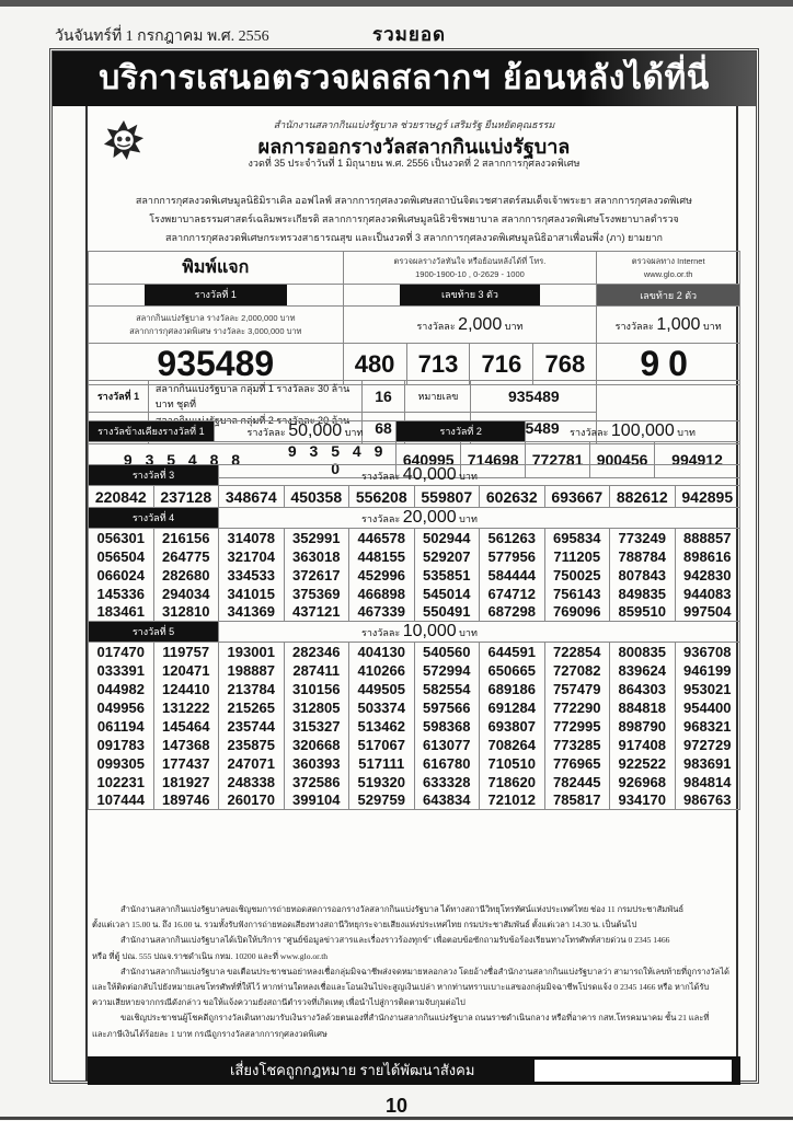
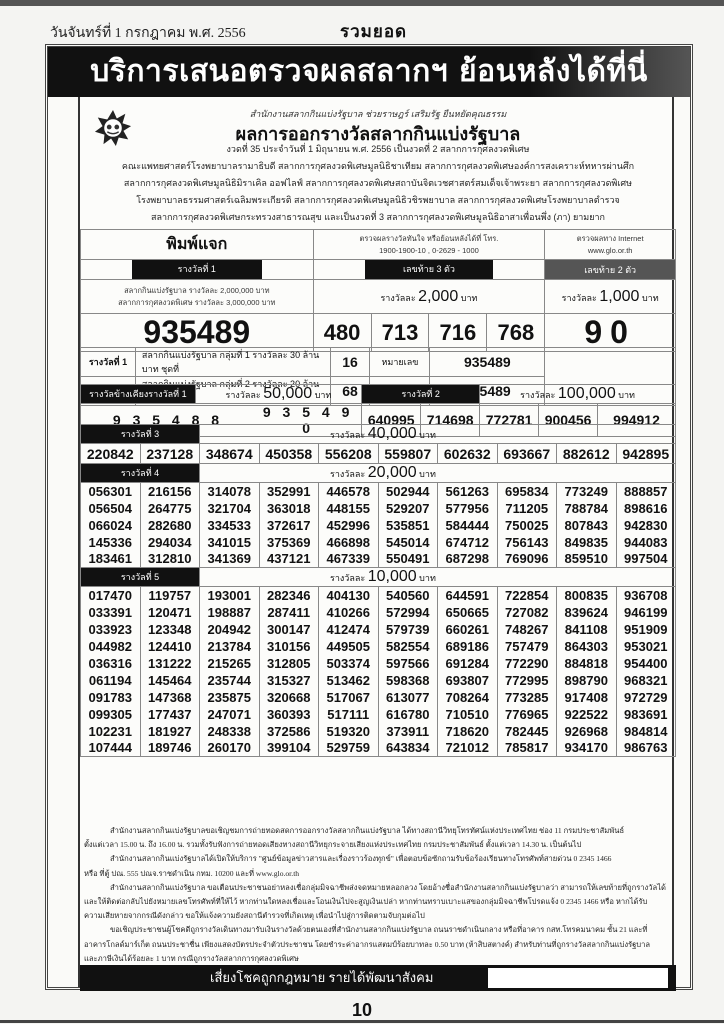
  วันจันทร์ที่ 1 กรกฎาคม พ.ศ. 2556
  รวมยอด
  บริการเสนอตรวจผลสลากฯ ย้อนหลังได้ที่นี่
  สำนักงานสลากกินแบ่งรัฐบาล ช่วยราษฎร์ เสริมรัฐ ยืนหยัดคุณธรรม
  ผลการออกรางวัลสลากกินแบ่งรัฐบาล
  งวดที่ 35 ประจำวันที่ 1 มิถุนายน พ.ศ. 2556 เป็นงวดที่ 2 สลากการกุศลงวดพิเศษ
+ คณะแพทยศาสตร์โรงพยาบาลรามาธิบดี สลากการกุศลงวดพิเศษมูลนิธิชาเทียม สลากการกุศลงวดพิเศษองค์การสงเคราะห์ทหารผ่านศึก
  สลากการกุศลงวดพิเศษมูลนิธิมิราเคิล ออฟไลฟ์ สลากการกุศลงวดพิเศษสถาบันจิตเวชศาสตร์สมเด็จเจ้าพระยา สลากการกุศลงวดพิเศษ
  โรงพยาบาลธรรมศาสตร์เฉลิมพระเกียรติ สลากการกุศลงวดพิเศษมูลนิธิวชิรพยาบาล สลากการกุศลงวดพิเศษโรงพยาบาลตำรวจ
  สลากการกุศลงวดพิเศษกระทรวงสาธารณสุข และเป็นงวดที่ 3 สลากการกุศลงวดพิเศษมูลนิธิอาสาเพื่อนพึ่ง (ภา) ยามยาก
  พิมพ์แจก	ตรวจผลรางวัลทันใจ หรือย้อนหลังได้ที่ โทร. 1900-1900-10 , 0-2629 - 1000	ตรวจผลทาง Internet www.glo.or.th
  รางวัลที่ 1	เลขท้าย 3 ตัว	เลขท้าย 2 ตัว
  สลากกินแบ่งรัฐบาล รางวัลละ 2,000,000 บาท สลากการกุศลงวดพิเศษ รางวัลละ 3,000,000 บาท	รางวัลละ 2,000 บาท	รางวัลละ 1,000 บาท
  935489	480	713	716	768	90
  รางวัลที่ 1	สลากกินแบ่งรัฐบาล กลุ่มที่ 1 รางวัลละ 30 ล้านบาท ชุดที่	16	หมายเลข	935489
  รางวัลข้างเคียงรางวัลที่ 1	รางวัลละ 50,000 บาท	รางวัลที่ 2	รางวัลละ 100,000 บาท
  9 3 5 4 8 8	9 3 5 4 9 0	640995	714698	772781	900456	994912
  รางวัลที่ 3	รางวัลละ 40,000 บาท
  220842	237128	348674	450358	556208	559807	602632	693667	882612	942895
  รางวัลที่ 4	รางวัลละ 20,000 บาท
  056301	216156	314078	352991	446578	502944	561263	695834	773249	888857
  056504	264775	321704	363018	448155	529207	577956	711205	788784	898616
  066024	282680	334533	372617	452996	535851	584444	750025	807843	942830
  145336	294034	341015	375369	466898	545014	674712	756143	849835	944083
  183461	312810	341369	437121	467339	550491	687298	769096	859510	997504
  รางวัลที่ 5	รางวัลละ 10,000 บาท
  017470	119757	193001	282346	404130	540560	644591	722854	800835	936708
  033391	120471	198887	287411	410266	572994	650665	727082	839624	946199
+ 033923	123348	204942	300147	412474	579739	660261	748267	841108	951909
  044982	124410	213784	310156	449505	582554	689186	757479	864303	953021
- 049956	131222	215265	312805	503374	597566	691284	772290	884818	954400
+ 036316	131222	215265	312805	503374	597566	691284	772290	884818	954400
  061194	145464	235744	315327	513462	598368	693807	772995	898790	968321
  091783	147368	235875	320668	517067	613077	708264	773285	917408	972729
  099305	177437	247071	360393	517111	616780	710510	776965	922522	983691
- 102231	181927	248338	372586	519320	633328	718620	782445	926968	984814
+ 102231	181927	248338	372586	519320	373911	718620	782445	926968	984814
  107444	189746	260170	399104	529759	643834	721012	785817	934170	986763
  สำนักงานสลากกินแบ่งรัฐบาลขอเชิญชมการถ่ายทอดสดการออกรางวัลสลากกินแบ่งรัฐบาล ได้ทางสถานีวิทยุโทรทัศน์แห่งประเทศไทย ช่อง 11 กรมประชาสัมพันธ์
  ตั้งแต่เวลา 15.00 น. ถึง 16.00 น. รวมทั้งรับฟังการถ่ายทอดเสียงทางสถานีวิทยุกระจายเสียงแห่งประเทศไทย กรมประชาสัมพันธ์ ตั้งแต่เวลา 14.30 น. เป็นต้นไป
  สำนักงานสลากกินแบ่งรัฐบาลได้เปิดให้บริการ "ศูนย์ข้อมูลข่าวสารและเรื่องราวร้องทุกข์" เพื่อตอบข้อซักถามรับข้อร้องเรียนทางโทรศัพท์สายด่วน 0 2345 1466
  หรือ ที่ตู้ ปณ. 555 ปณจ.ราชดำเนิน กทม. 10200 และที่ www.glo.or.th
  สำนักงานสลากกินแบ่งรัฐบาล ขอเตือนประชาชนอย่าหลงเชื่อกลุ่มมิจฉาชีพส่งจดหมายหลอกลวง โดยอ้างชื่อสำนักงานสลากกินแบ่งรัฐบาลว่า สามารถให้เลขท้ายที่ถูกรางวัลได้
  และให้ติดต่อกลับไปยังหมายเลขโทรศัพท์ที่ให้ไว้ หากท่านใดหลงเชื่อและโอนเงินไปจะสูญเงินเปล่า หากท่านทราบเบาะแสของกลุ่มมิจฉาชีพโปรดแจ้ง 0 2345 1466 หรือ หากได้รับ
  ความเสียหายจากกรณีดังกล่าว ขอให้แจ้งความยังสถานีตำรวจที่เกิดเหตุ เพื่อนำไปสู่การติดตามจับกุมต่อไป
  ขอเชิญประชาชนผู้โชคดีถูกรางวัลเดินทางมารับเงินรางวัลด้วยตนเองที่สำนักงานสลากกินแบ่งรัฐบาล ถนนราชดำเนินกลาง หรือที่อาคาร กสท.โทรคมนาคม ชั้น 21 และที่
+ อาคารโกลด์มาร์เก็ต ถนนประชาชื่น เพียงแสดงบัตรประจำตัวประชาชน โดยชำระค่าอากรแสตมป์ร้อยบาทละ 0.50 บาท (ห้าสิบสตางค์) สำหรับท่านที่ถูกรางวัลสลากกินแบ่งรัฐบาล
  และภาษีเงินได้ร้อยละ 1 บาท กรณีถูกรางวัลสลากการกุศลงวดพิเศษ
  เสี่ยงโชคถูกกฎหมาย รายได้พัฒนาสังคม
  10
